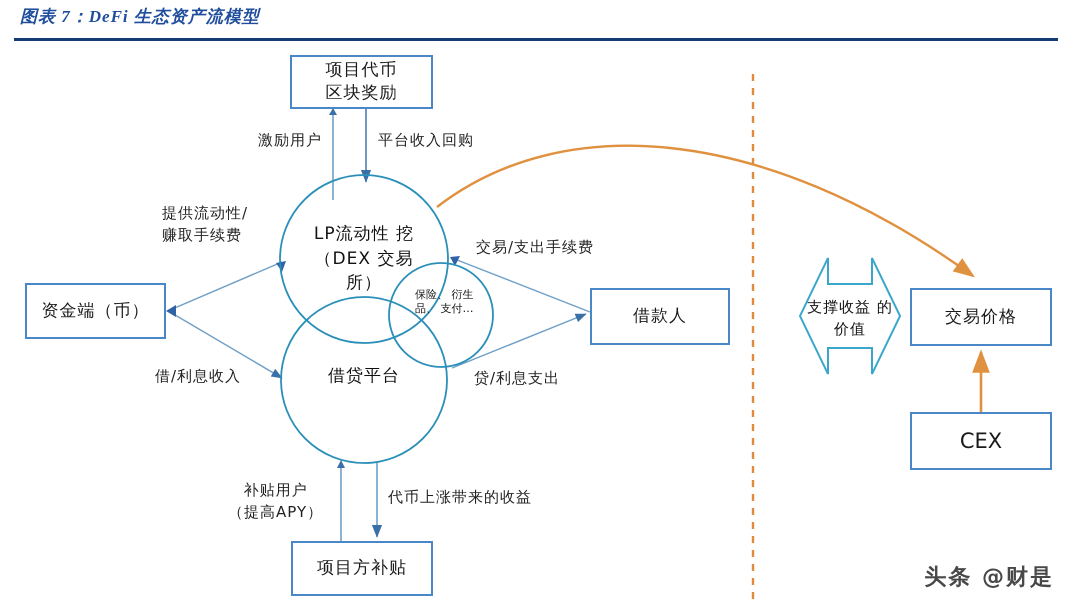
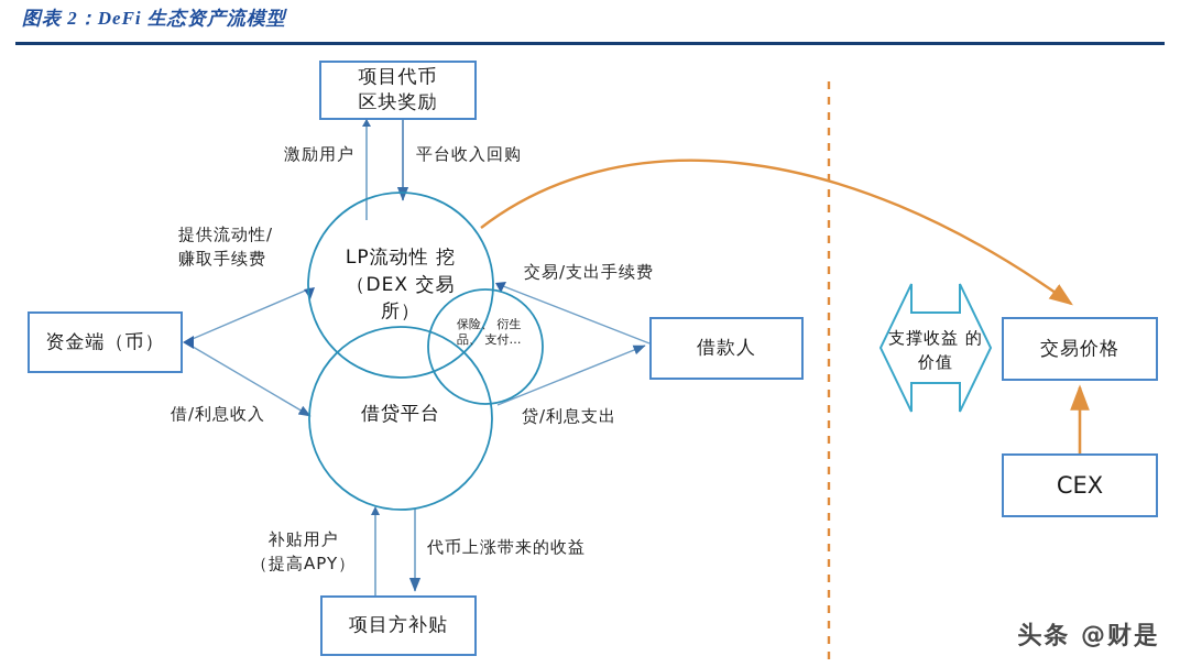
- 图表 7：DeFi 生态资产流模型
+ 图表 2：DeFi 生态资产流模型
  项目代币
  区块奖励
  资金端（币）
  借款人
  交易价格
  CEX
  项目方补贴
  LP流动性 挖（DEX 交易所）
  借贷平台
  保险、 衍生品、 支付…
  激励用户
  平台收入回购
  提供流动性/
  赚取手续费
  交易/支出手续费
  借/利息收入
  贷/利息支出
  补贴用户
  （提高APY）
  代币上涨带来的收益
  支撑收益 的价值
  头条 @财是
